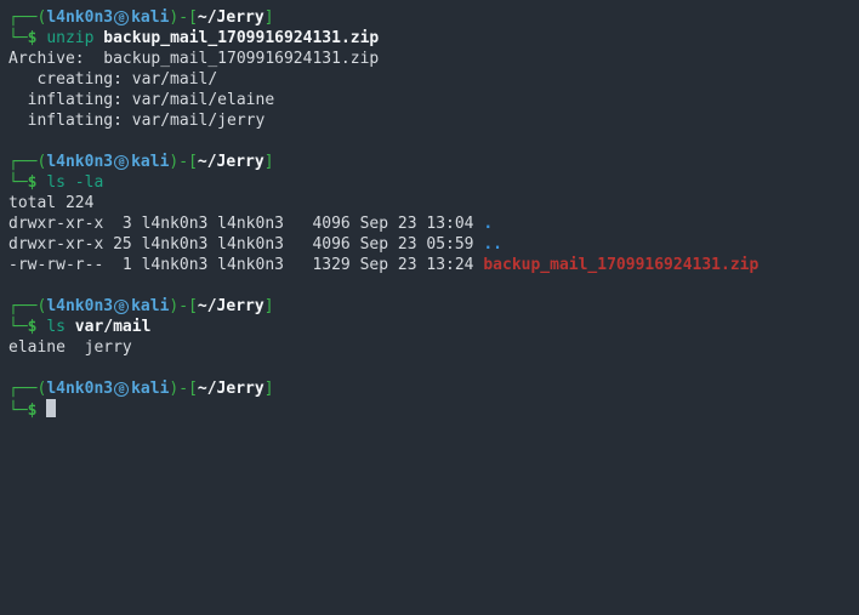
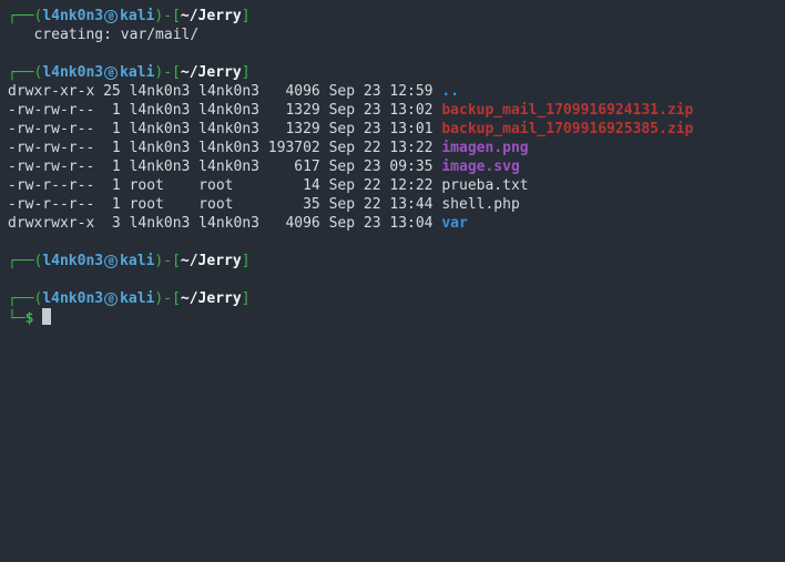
  ┌──(l4nk0n3 @ kali)-[~/Jerry]
- └─$ unzip backup_mail_1709916924131.zip
- Archive: backup_mail_1709916924131.zip
  creating: var/mail/
- inflating: var/mail/elaine
- inflating: var/mail/jerry
  ┌──(l4nk0n3 @ kali)-[~/Jerry]
- └─$ ls -la
- total 224
- drwxr-xr-x 3 l4nk0n3 l4nk0n3 4096 Sep 23 13:04 .
- drwxr-xr-x 25 l4nk0n3 l4nk0n3 4096 Sep 23 05:59 ..
+ drwxr-xr-x 25 l4nk0n3 l4nk0n3 4096 Sep 23 12:59 ..
- -rw-rw-r-- 1 l4nk0n3 l4nk0n3 1329 Sep 23 13:24 backup_mail_1709916924131.zip
+ -rw-rw-r-- 1 l4nk0n3 l4nk0n3 1329 Sep 23 13:02 backup_mail_1709916924131.zip
+ -rw-rw-r-- 1 l4nk0n3 l4nk0n3 1329 Sep 23 13:01 backup_mail_1709916925385.zip
+ -rw-rw-r-- 1 l4nk0n3 l4nk0n3 193702 Sep 22 13:22 imagen.png
+ -rw-rw-r-- 1 l4nk0n3 l4nk0n3 617 Sep 23 09:35 image.svg
+ -rw-r--r-- 1 root root 14 Sep 22 12:22 prueba.txt
+ -rw-r--r-- 1 root root 35 Sep 22 13:44 shell.php
+ drwxrwxr-x 3 l4nk0n3 l4nk0n3 4096 Sep 23 13:04 var
  ┌──(l4nk0n3 @ kali)-[~/Jerry]
- └─$ ls var/mail
- elaine jerry
  ┌──(l4nk0n3 @ kali)-[~/Jerry]
  └─$
